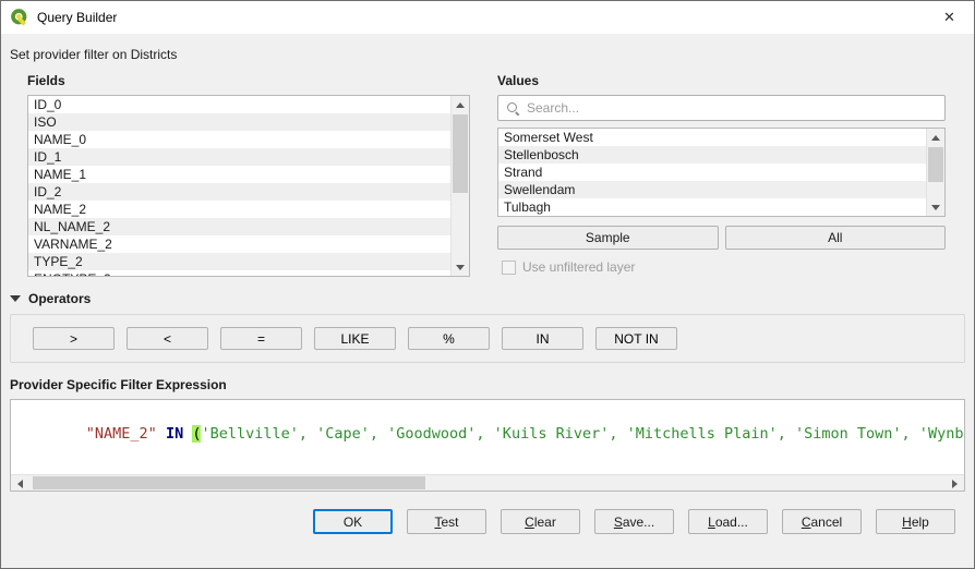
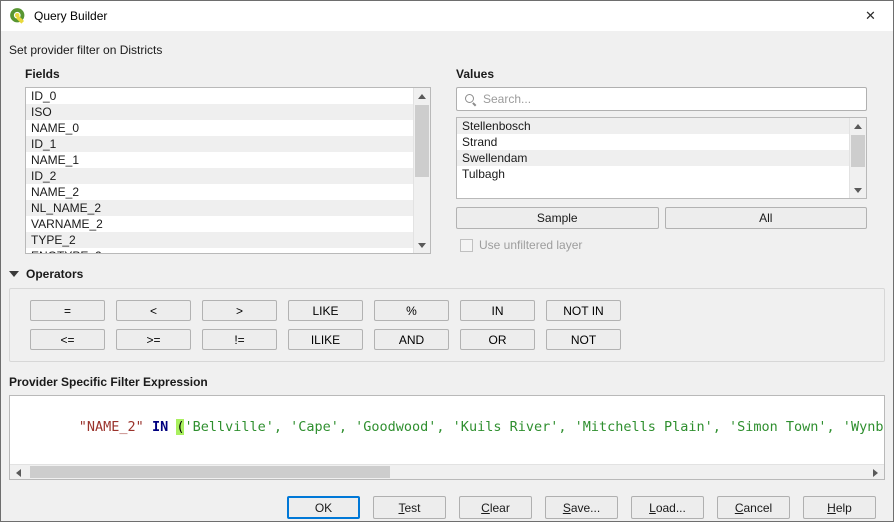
  Query Builder
  ✕
  Set provider filter on Districts
  Fields
  ID_0
  ISO
  NAME_0
  ID_1
  NAME_1
  ID_2
  NAME_2
  NL_NAME_2
  VARNAME_2
  TYPE_2
  Values
  Search...
- Somerset West
  Stellenbosch
  Strand
  Swellendam
  Tulbagh
  Sample
  All
  Use unfiltered layer
  Operators
- >
+ =
  <
- =
+ >
  LIKE
  %
  IN
  NOT IN
+ <=
+ >=
+ !=
+ ILIKE
+ AND
+ OR
+ NOT
  Provider Specific Filter Expression
  "NAME_2" IN ('Bellville', 'Cape', 'Goodwood', 'Kuils River', 'Mitchells Plain', 'Simon Town', 'Wynb
  OK
  Test
  Clear
  Save...
  Load...
  Cancel
  Help
